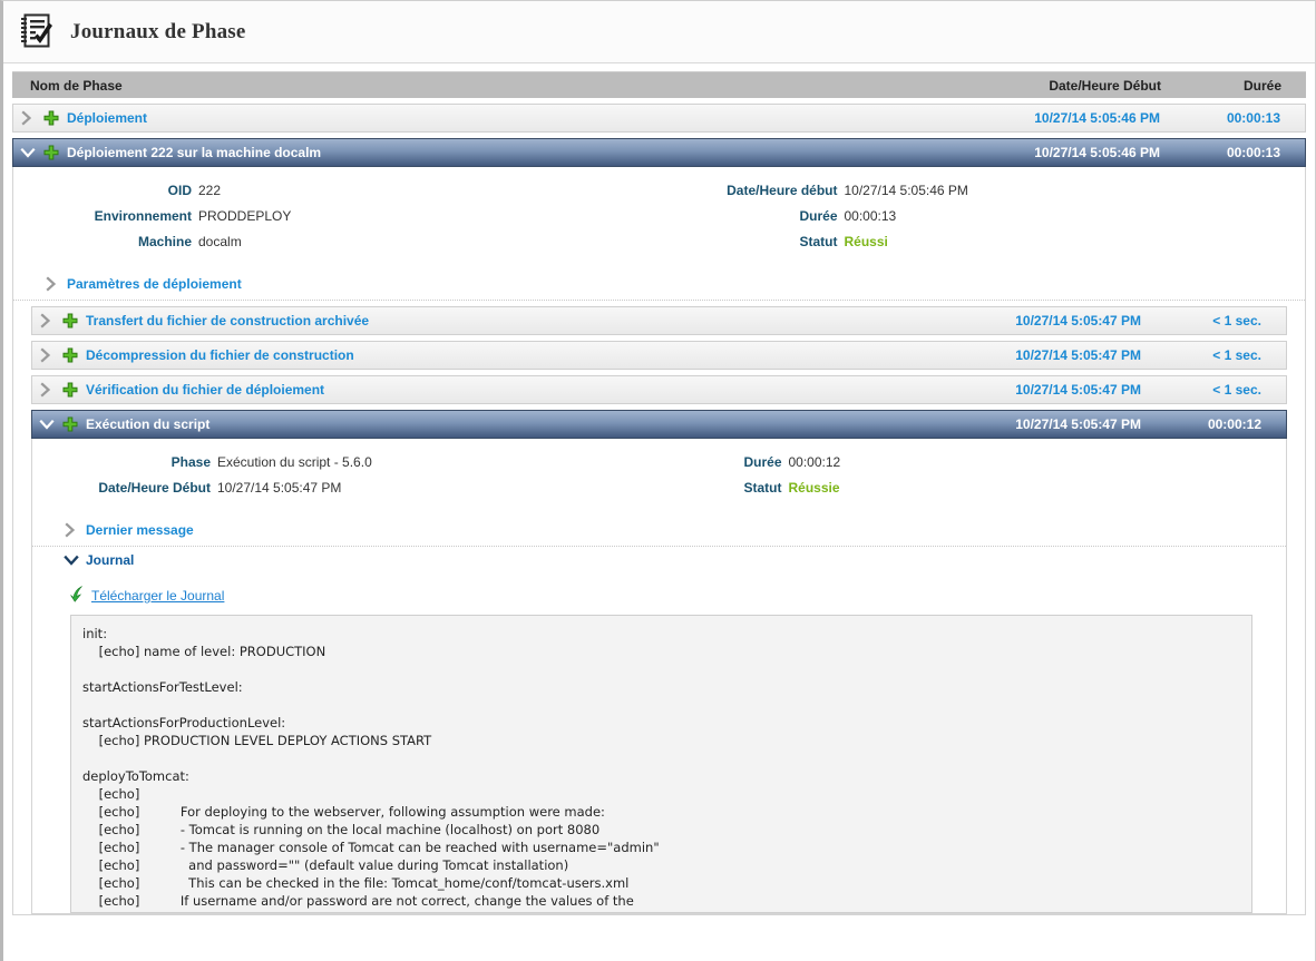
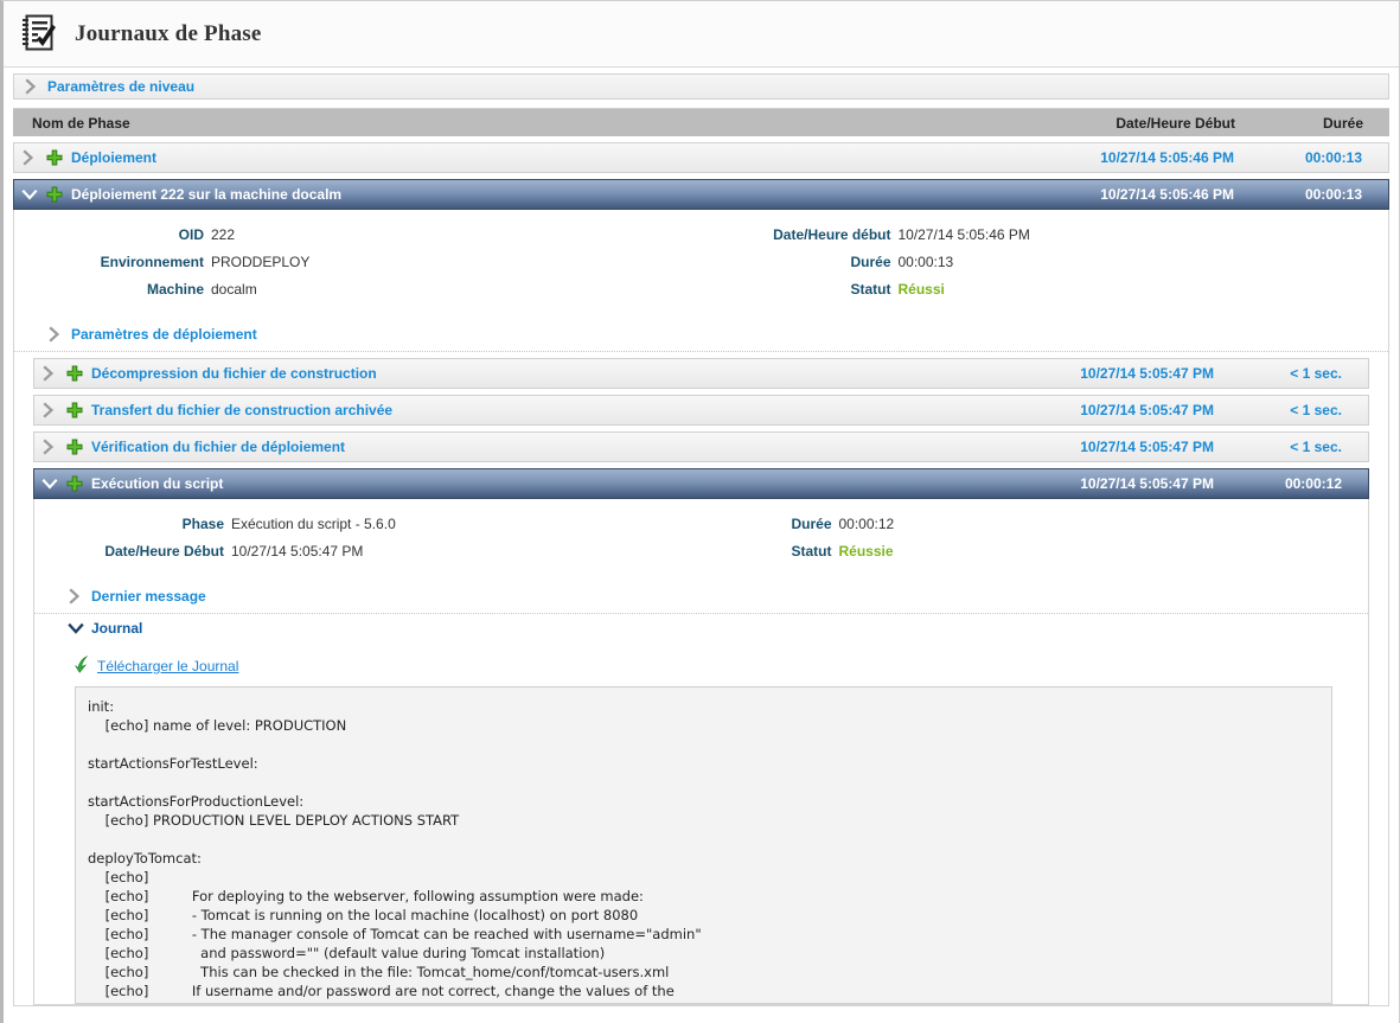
  Journaux de Phase
+ Paramètres de niveau
  Nom de Phase
  Date/Heure Début
  Durée
  Déploiement
  10/27/14 5:05:46 PM
  00:00:13
  Déploiement 222 sur la machine docalm
  10/27/14 5:05:46 PM
  00:00:13
  OID
  222
  Environnement
  PRODDEPLOY
  Machine
  docalm
  Date/Heure début
  10/27/14 5:05:46 PM
  Durée
  00:00:13
  Statut
  Réussi
  Paramètres de déploiement
- Transfert du fichier de construction archivée
+ Décompression du fichier de construction
  10/27/14 5:05:47 PM
  < 1 sec.
- Décompression du fichier de construction
+ Transfert du fichier de construction archivée
  10/27/14 5:05:47 PM
  < 1 sec.
  Vérification du fichier de déploiement
  10/27/14 5:05:47 PM
  < 1 sec.
  Exécution du script
  10/27/14 5:05:47 PM
  00:00:12
  Phase
  Exécution du script - 5.6.0
  Date/Heure Début
  10/27/14 5:05:47 PM
  Durée
  00:00:12
  Statut
  Réussie
  Dernier message
  Journal
  Télécharger le Journal
  init:
  [echo] name of level: PRODUCTION
  startActionsForTestLevel:
  startActionsForProductionLevel:
  [echo] PRODUCTION LEVEL DEPLOY ACTIONS START
  deployToTomcat:
  [echo]
  [echo] For deploying to the webserver, following assumption were made:
  [echo] - Tomcat is running on the local machine (localhost) on port 8080
  [echo] - The manager console of Tomcat can be reached with username="admin"
  [echo] and password="" (default value during Tomcat installation)
  [echo] This can be checked in the file: Tomcat_home/conf/tomcat-users.xml
  [echo] If username and/or password are not correct, change the values of the
